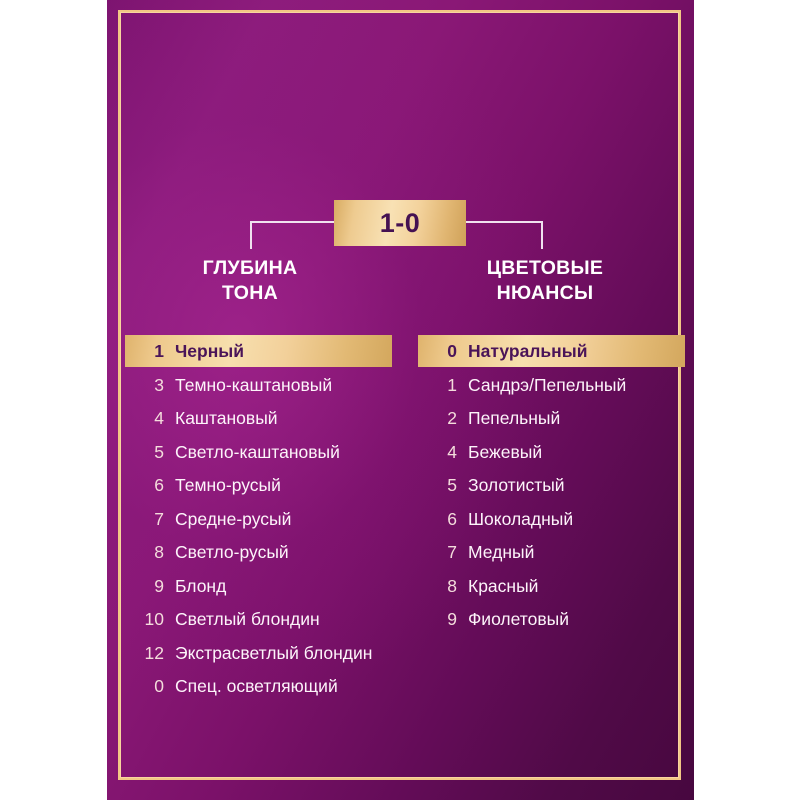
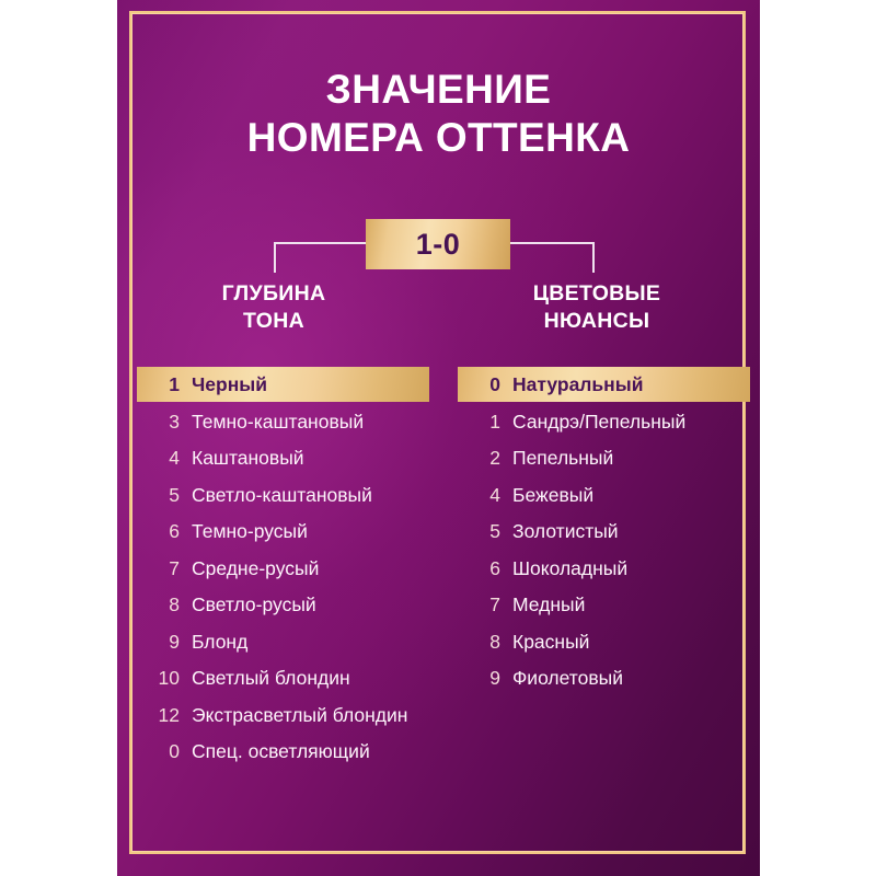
+ ЗНАЧЕНИЕ
+ НОМЕРА ОТТЕНКА
  1-0
  ГЛУБИНА
  ТОНА
  ЦВЕТОВЫЕ
  НЮАНСЫ
  1
  Черный
  3
  Темно-каштановый
  4
  Каштановый
  5
  Светло-каштановый
  6
  Темно-русый
  7
  Средне-русый
  8
  Светло-русый
  9
  Блонд
  10
  Светлый блондин
  12
  Экстрасветлый блондин
  0
  Спец. осветляющий
  0
  Натуральный
  1
  Сандрэ/Пепельный
  2
  Пепельный
  4
  Бежевый
  5
  Золотистый
  6
  Шоколадный
  7
  Медный
  8
  Красный
  9
  Фиолетовый
